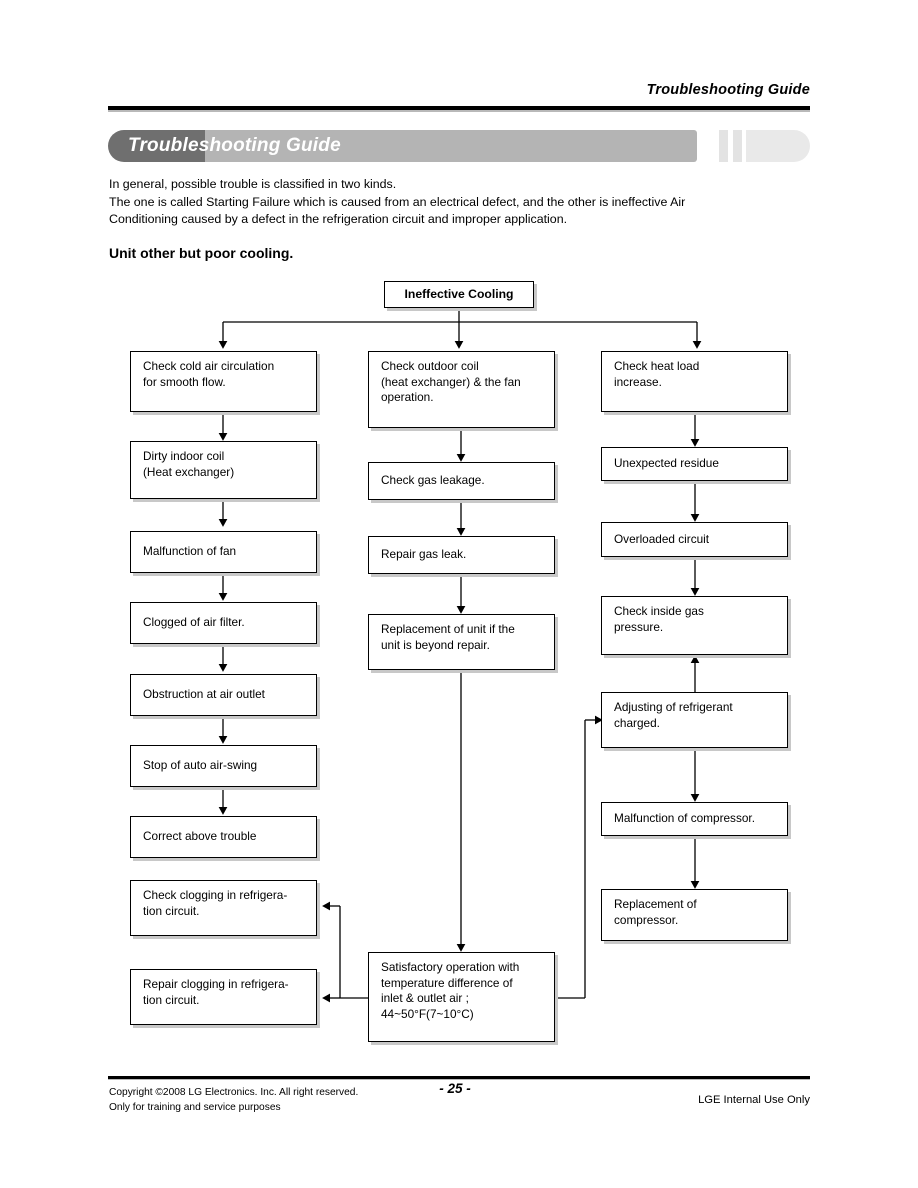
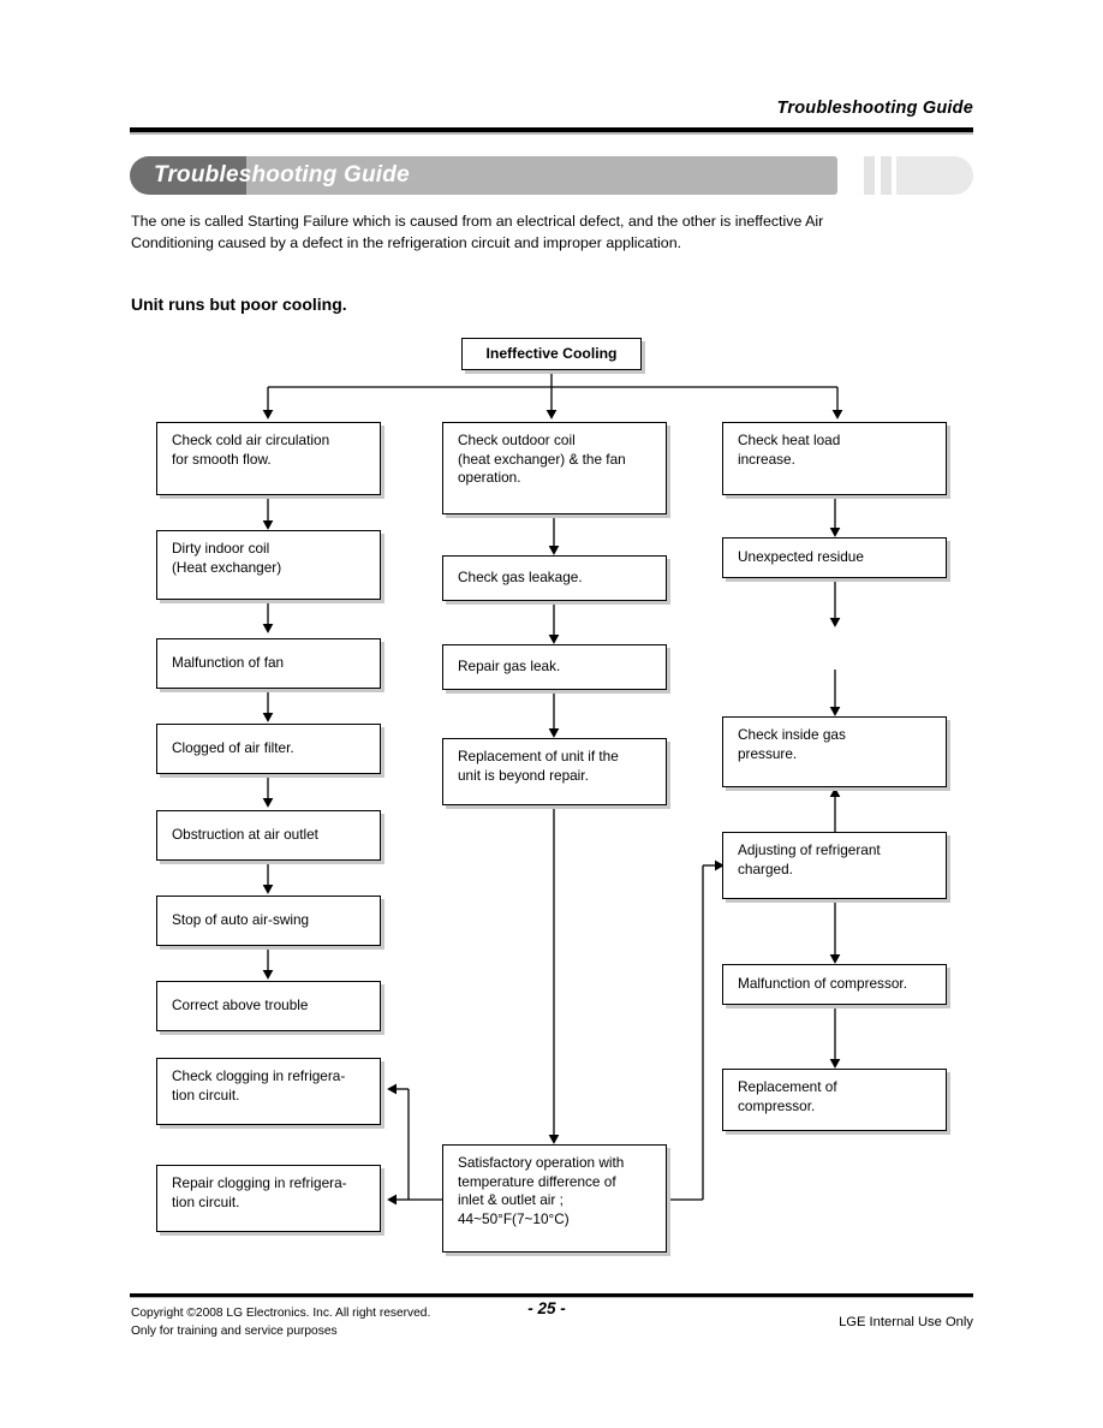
  Troubleshooting Guide
  Troubleshooting Guide
- In general, possible trouble is classified in two kinds.
  The one is called Starting Failure which is caused from an electrical defect, and the other is ineffective Air
  Conditioning caused by a defect in the refrigeration circuit and improper application.
- Unit other but poor cooling.
+ Unit runs but poor cooling.
  Ineffective Cooling
  Check cold air circulation
  for smooth flow.
  Dirty indoor coil
  (Heat exchanger)
  Malfunction of fan
  Clogged of air filter.
  Obstruction at air outlet
  Stop of auto air-swing
  Correct above trouble
  Check clogging in refrigera-
  tion circuit.
  Repair clogging in refrigera-
  tion circuit.
  Check outdoor coil
  (heat exchanger) & the fan
  operation.
  Check gas leakage.
  Repair gas leak.
  Replacement of unit if the
  unit is beyond repair.
  Satisfactory operation with
  temperature difference of
  inlet & outlet air ;
  44~50°F(7~10°C)
  Check heat load
  increase.
  Unexpected residue
- Overloaded circuit
  Check inside gas
  pressure.
  Adjusting of refrigerant
  charged.
  Malfunction of compressor.
  Replacement of
  compressor.
  Copyright ©2008 LG Electronics. Inc. All right reserved.
  Only for training and service purposes
  - 25 -
  LGE Internal Use Only
